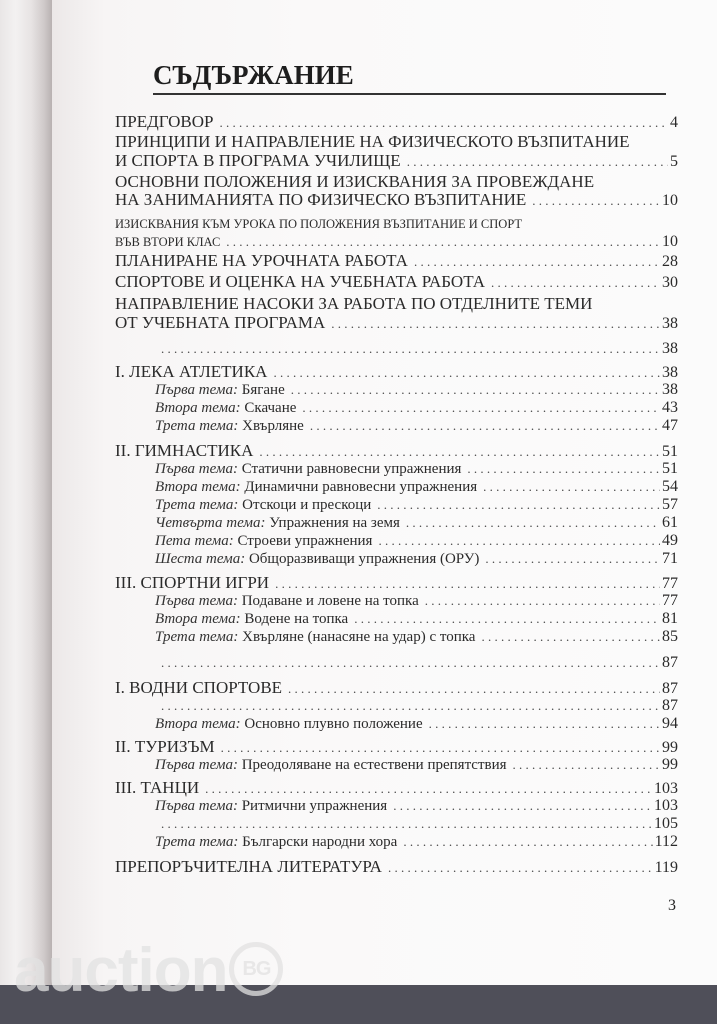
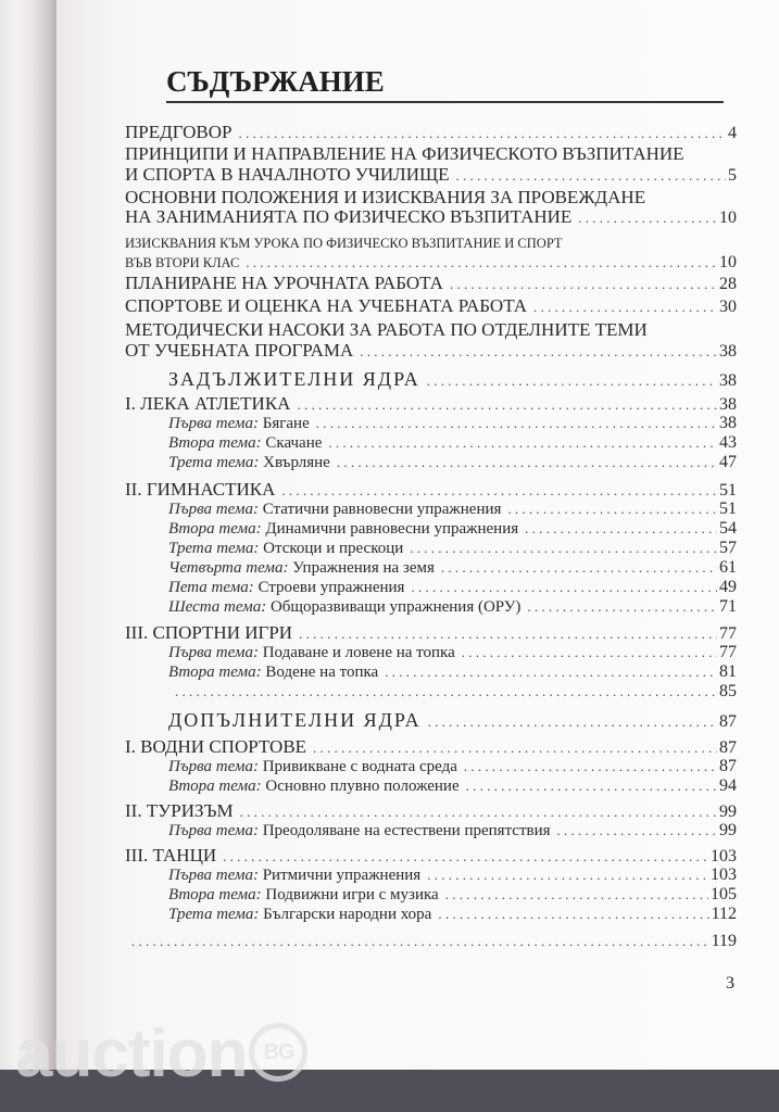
  СЪДЪРЖАНИЕ
  ПРЕДГОВОР
  4
  ПРИНЦИПИ И НАПРАВЛЕНИЕ НА ФИЗИЧЕСКОТО ВЪЗПИТАНИЕ
- И СПОРТА В ПРОГРАМА УЧИЛИЩЕ
+ И СПОРТА В НАЧАЛНОТО УЧИЛИЩЕ
  5
  ОСНОВНИ ПОЛОЖЕНИЯ И ИЗИСКВАНИЯ ЗА ПРОВЕЖДАНЕ
  НА ЗАНИМАНИЯТА ПО ФИЗИЧЕСКО ВЪЗПИТАНИЕ
  10
- ИЗИСКВАНИЯ КЪМ УРОКА ПО ПОЛОЖЕНИЯ ВЪЗПИТАНИЕ И СПОРТ
+ ИЗИСКВАНИЯ КЪМ УРОКА ПО ФИЗИЧЕСКО ВЪЗПИТАНИЕ И СПОРТ
  ВЪВ ВТОРИ КЛАС
  10
  ПЛАНИРАНЕ НА УРОЧНАТА РАБОТА
  28
  СПОРТОВЕ И ОЦЕНКА НА УЧЕБНАТА РАБОТА
  30
- НАПРАВЛЕНИЕ НАСОКИ ЗА РАБОТА ПО ОТДЕЛНИТЕ ТЕМИ
+ МЕТОДИЧЕСКИ НАСОКИ ЗА РАБОТА ПО ОТДЕЛНИТЕ ТЕМИ
  ОТ УЧЕБНАТА ПРОГРАМА
  38
+ ЗАДЪЛЖИТЕЛНИ ЯДРА
  38
  I. ЛЕКА АТЛЕТИКА
  38
  Първа тема: Бягане
  38
  Втора тема: Скачане
  43
  Трета тема: Хвърляне
  47
  II. ГИМНАСТИКА
  51
  Първа тема: Статични равновесни упражнения
  51
  Втора тема: Динамични равновесни упражнения
  54
  Трета тема: Отскоци и прескоци
  57
  Четвърта тема: Упражнения на земя
  61
  Пета тема: Строеви упражнения
  49
  Шеста тема: Общоразвиващи упражнения (ОРУ)
  71
  III. СПОРТНИ ИГРИ
  77
  Първа тема: Подаване и ловене на топка
  77
  Втора тема: Водене на топка
  81
- Трета тема: Хвърляне (нанасяне на удар) с топка
  85
+ ДОПЪЛНИТЕЛНИ ЯДРА
  87
  I. ВОДНИ СПОРТОВЕ
  87
+ Първа тема: Привикване с водната среда
  87
  Втора тема: Основно плувно положение
  94
  II. ТУРИЗЪМ
  99
  Първа тема: Преодоляване на естествени препятствия
  99
  III. ТАНЦИ
  103
  Първа тема: Ритмични упражнения
  103
+ Втора тема: Подвижни игри с музика
  105
  Трета тема: Български народни хора
  112
- ПРЕПОРЪЧИТЕЛНА ЛИТЕРАТУРА
  119
  3
  auction
